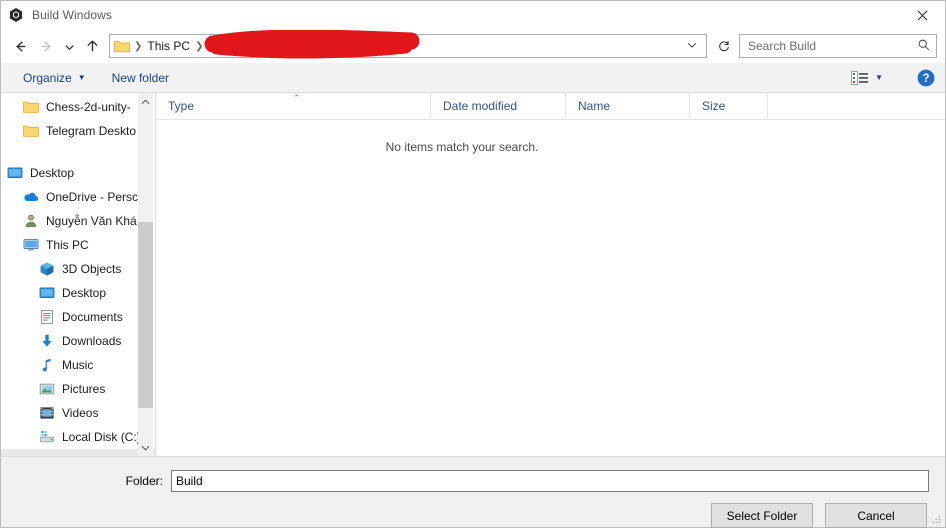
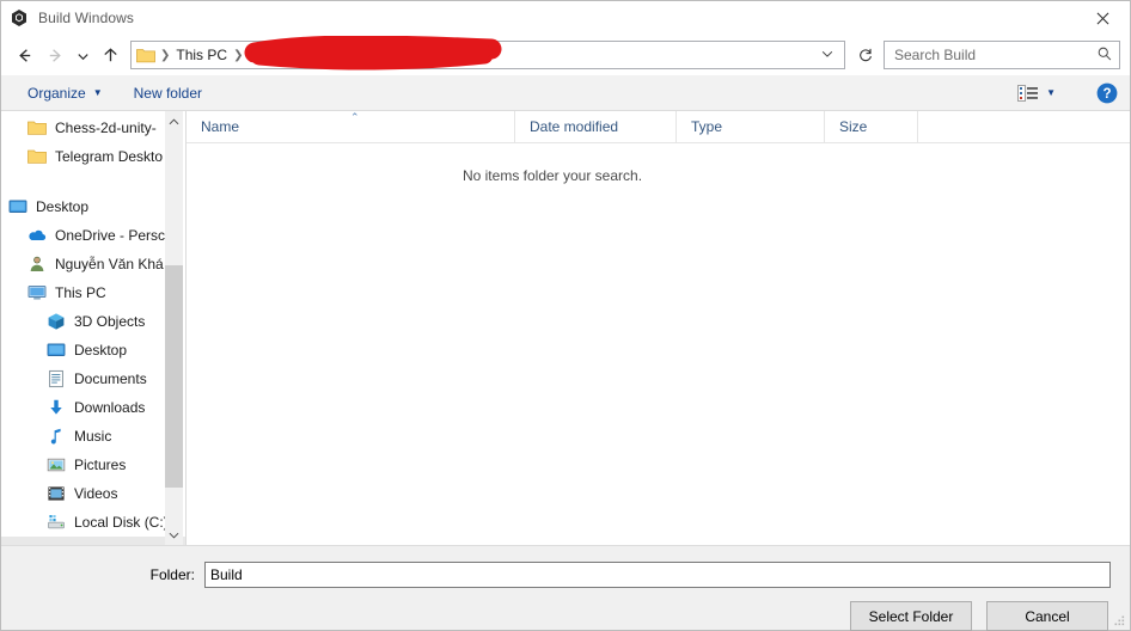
  Build Windows
  ❯
  This PC
  ❯
  Search Build
  Organize
  ▼
  New folder
  ▼
  ?
  Chess-2d-unity-
  Telegram Deskto
  Desktop
  OneDrive - Persc
  Nguyễn Văn Khá
  This PC
  3D Objects
  Desktop
  Documents
  Downloads
  Music
  Pictures
  Videos
  Local Disk (C:
- Type
+ Name
  ⌃
  Date modified
- Name
+ Type
  Size
- No items match your search.
+ No items folder your search.
  Folder:
  Build
  Select Folder
  Cancel
